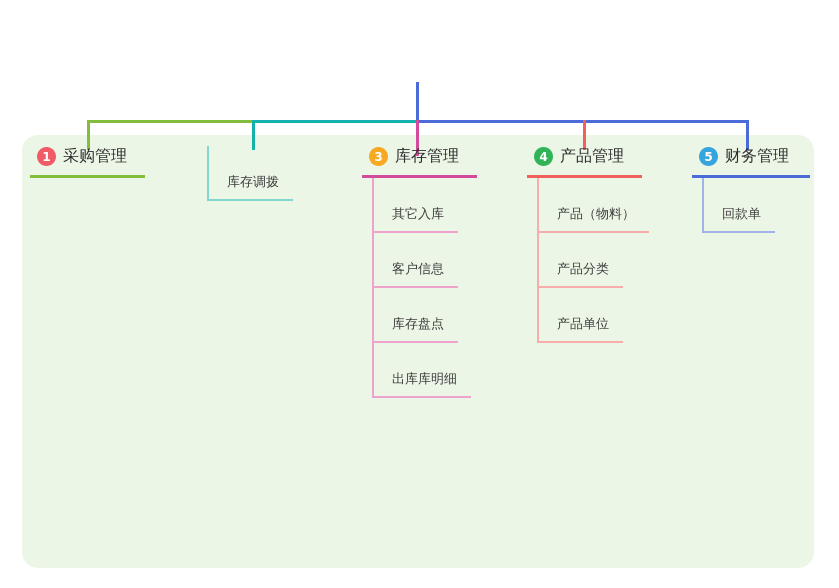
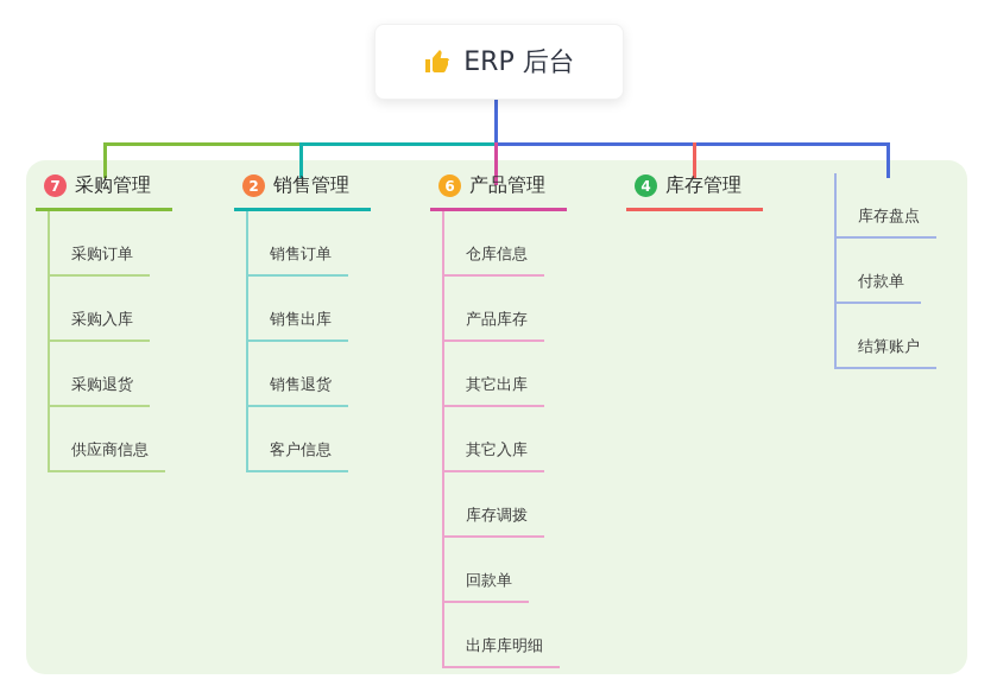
+ ERP 后台
- 1
+ 7
  采购管理
+ 采购订单
+ 采购入库
+ 采购退货
+ 供应商信息
+ 2
+ 销售管理
+ 销售订单
+ 销售出库
+ 销售退货
- 库存调拨
+ 客户信息
- 3
+ 6
- 库存管理
+ 产品管理
+ 仓库信息
+ 产品库存
+ 其它出库
  其它入库
- 客户信息
+ 库存调拨
- 库存盘点
+ 回款单
  出库库明细
  4
- 产品管理
+ 库存管理
- 产品（物料）
- 产品分类
- 产品单位
- 5
- 财务管理
- 回款单
+ 库存盘点
+ 付款单
+ 结算账户
